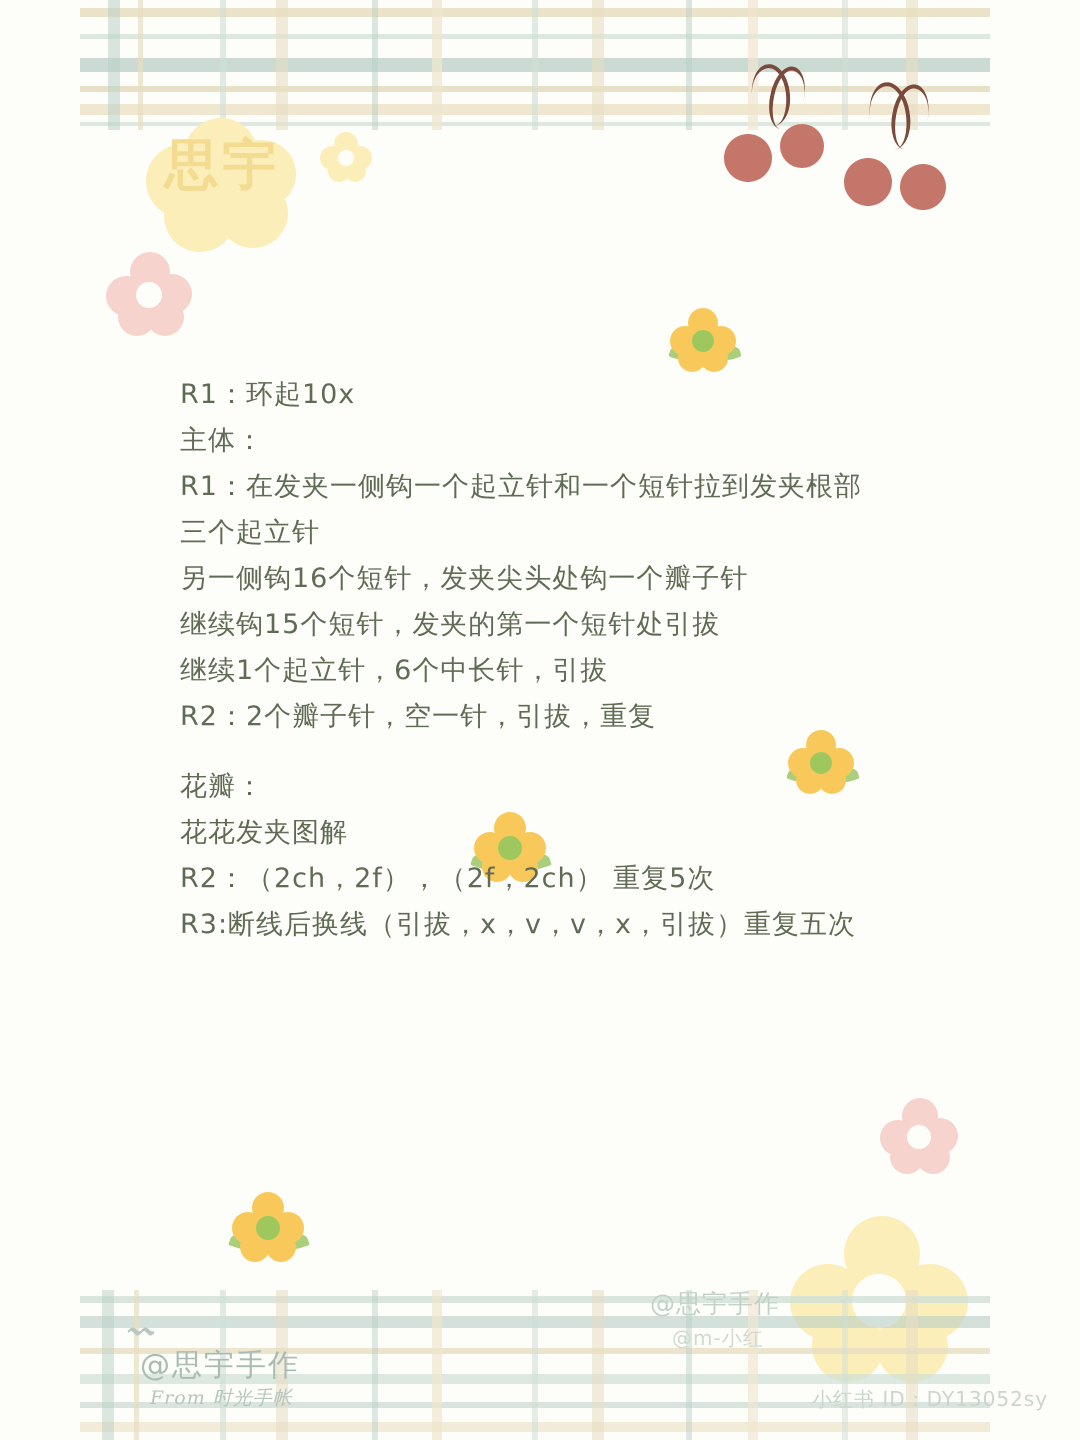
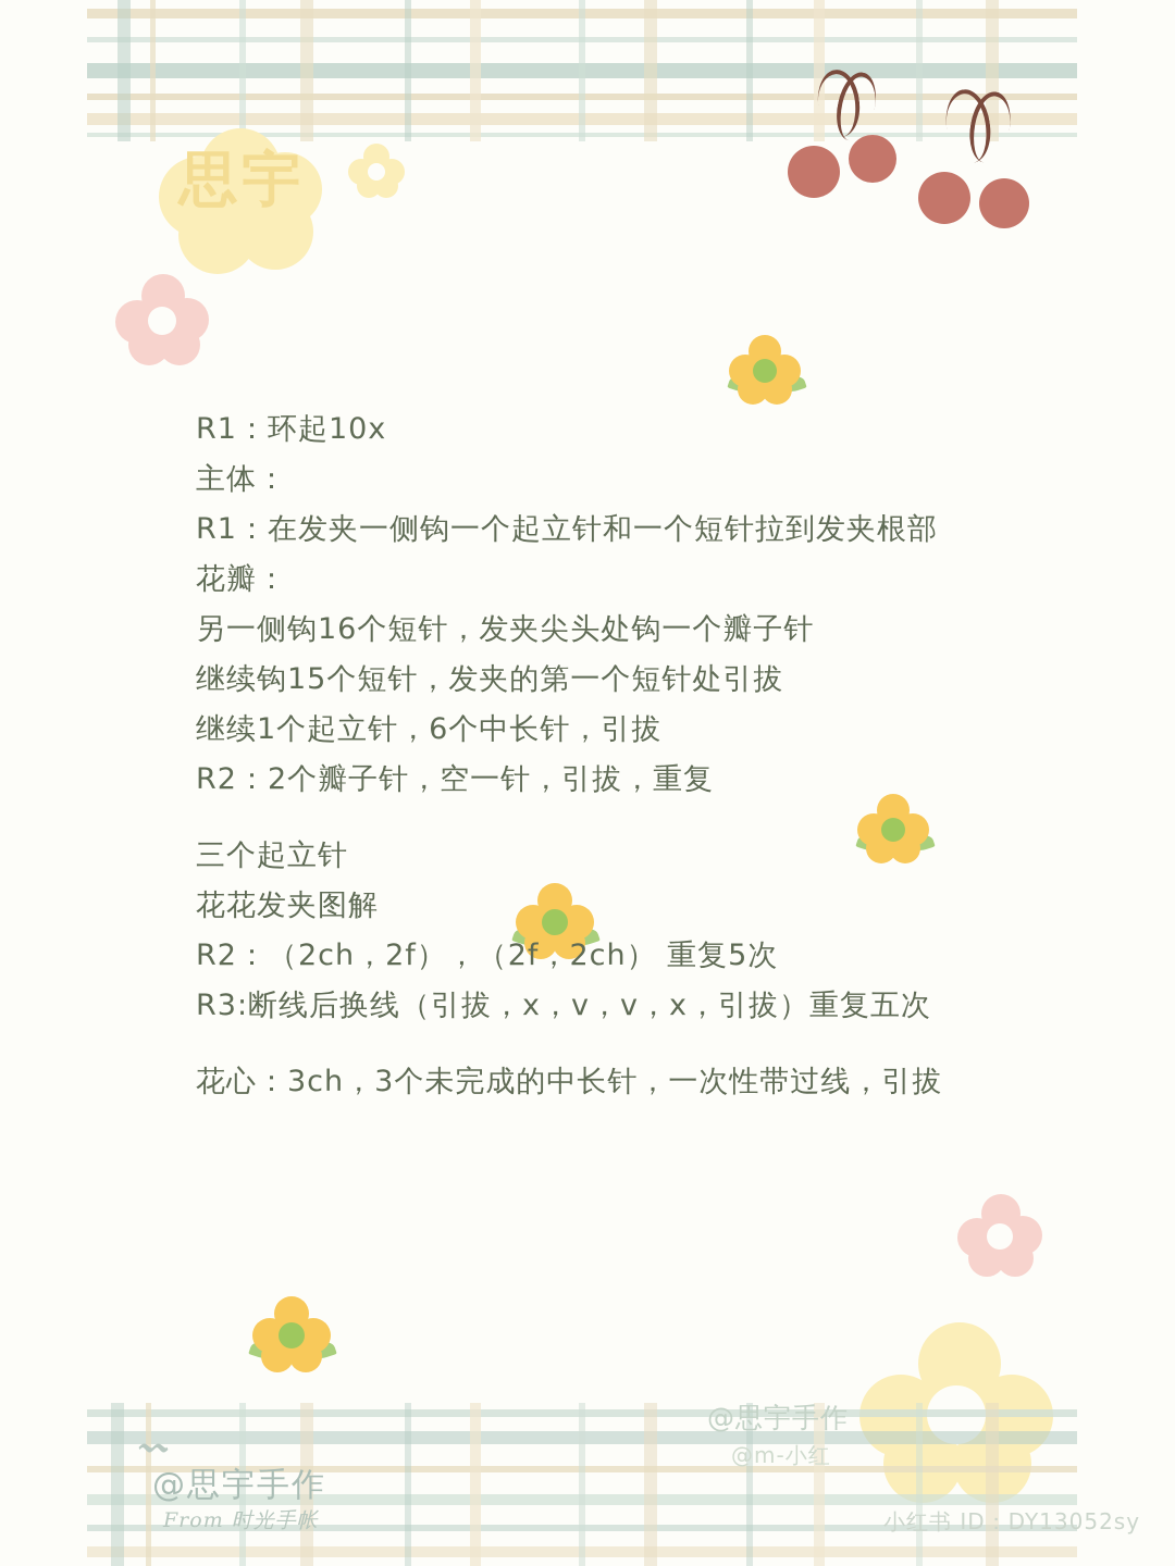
  思宇
  R1：环起10x
  主体：
  R1：在发夹一侧钩一个起立针和一个短针拉到发夹根部
- 三个起立针
+ 花瓣：
  另一侧钩16个短针，发夹尖头处钩一个瓣子针
  继续钩15个短针，发夹的第一个短针处引拔
  继续1个起立针，6个中长针，引拔
  R2：2个瓣子针，空一针，引拔，重复
- 花瓣：
+ 三个起立针
  花花发夹图解
  R2：（2ch，2f），（2f，2ch） 重复5次
  R3:断线后换线（引拔，x，v，v，x，引拔）重复五次
+ 花心：3ch，3个未完成的中长针，一次性带过线，引拔
  〰
  @思宇手作
  From 时光手帐
  @思宇手作
  @m-小红
  小红书 ID：DY13052sy
